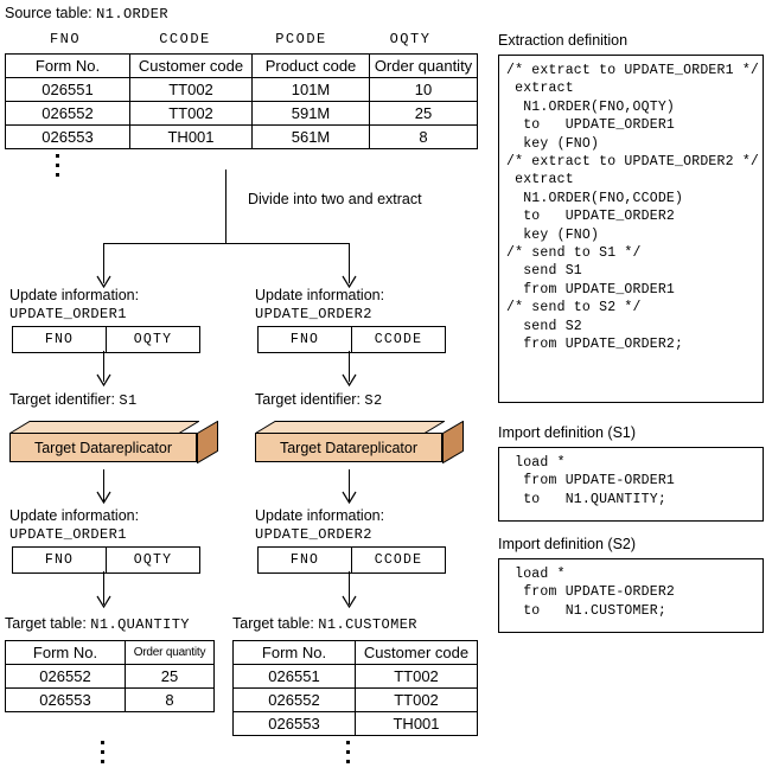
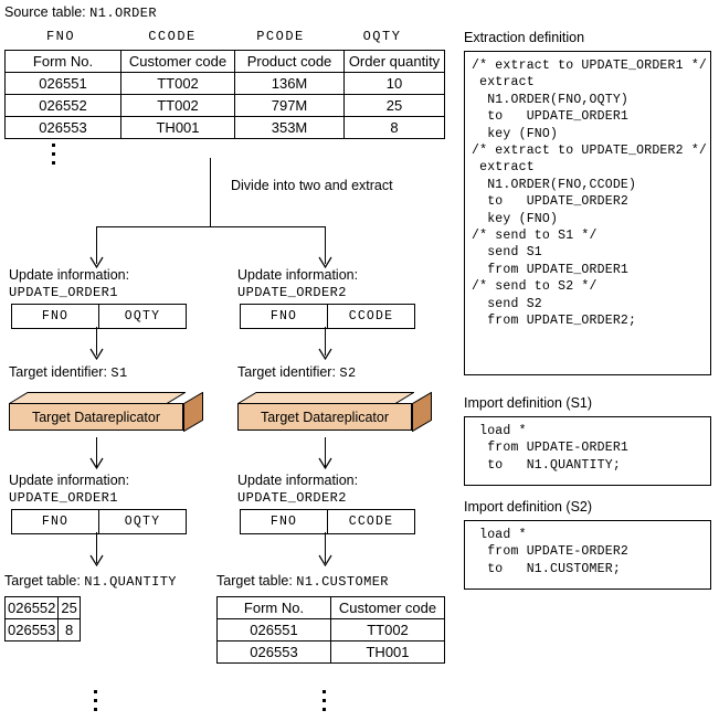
  Source table: N1.ORDER
  FNO
  CCODE
  PCODE
  OQTY
  Form No.	Customer code	Product code	Order quantity
- 026551	TT002	101M	10
+ 026551	TT002	136M	10
- 026552	TT002	591M	25
+ 026552	TT002	797M	25
- 026553	TH001	561M	8
+ 026553	TH001	353M	8
  Divide into two and extract
  Update information:
  UPDATE_ORDER1
  FNO	OQTY
  Target identifier: S1
  Target Datareplicator
  Update information:
  UPDATE_ORDER1
  FNO	OQTY
  Target table: N1.QUANTITY
- Form No.	Order quantity
  026552	25
  026553	8
  Update information:
  UPDATE_ORDER2
  FNO	CCODE
  Target identifier: S2
  Target Datareplicator
  Update information:
  UPDATE_ORDER2
  FNO	CCODE
  Target table: N1.CUSTOMER
  Form No.	Customer code
  026551	TT002
- 026552	TT002
  026553	TH001
  Extraction definition
  /* extract to UPDATE_ORDER1 */
  extract
  N1.ORDER(FNO,OQTY)
  to UPDATE_ORDER1
  key (FNO)
  /* extract to UPDATE_ORDER2 */
  extract
  N1.ORDER(FNO,CCODE)
  to UPDATE_ORDER2
  key (FNO)
  /* send to S1 */
  send S1
  from UPDATE_ORDER1
  /* send to S2 */
  send S2
  from UPDATE_ORDER2;
  Import definition (S1)
  load *
  from UPDATE-ORDER1
  to N1.QUANTITY;
  Import definition (S2)
  load *
  from UPDATE-ORDER2
  to N1.CUSTOMER;
